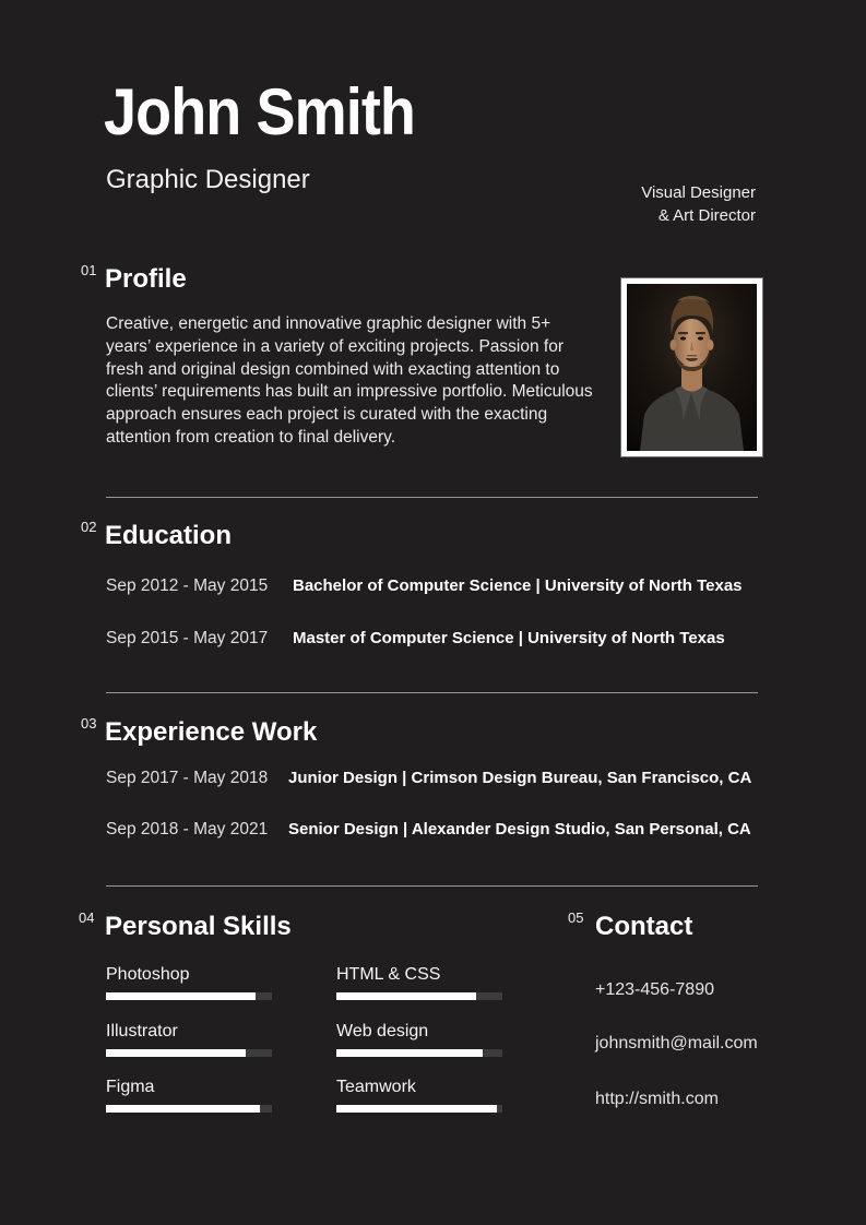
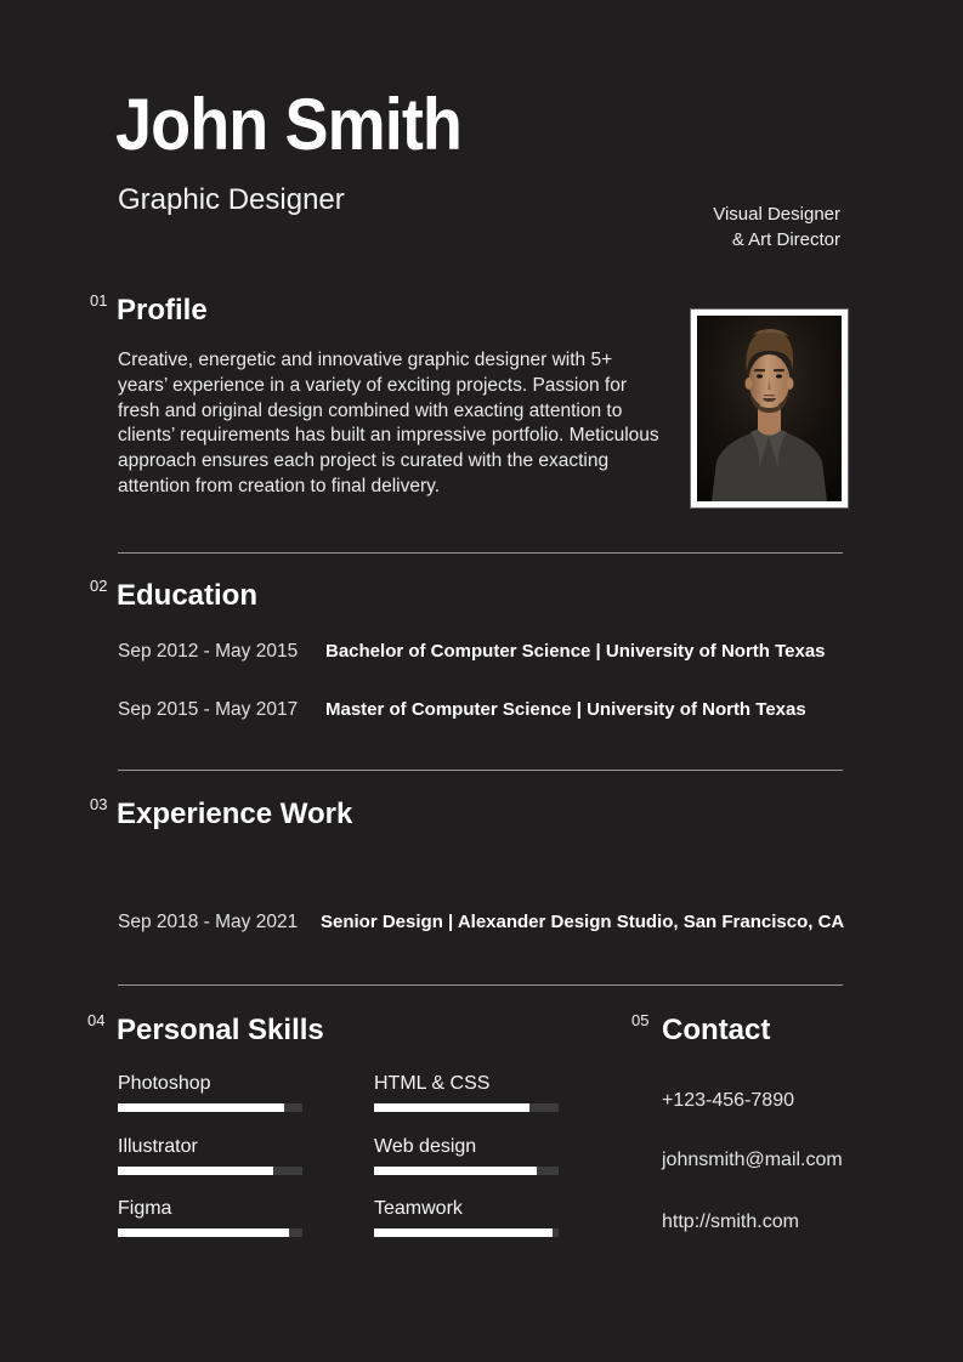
  John Smith
  Graphic Designer
  Visual Designer
  & Art Director
  01
  Profile
  Creative, energetic and innovative graphic designer with 5+ years’ experience in a variety of exciting projects. Passion for fresh and original design combined with exacting attention to clients’ requirements has built an impressive portfolio. Meticulous approach ensures each project is curated with the exacting attention from creation to final delivery.
  02
  Education
  Sep 2012 - May 2015 Bachelor of Computer Science | University of North Texas
  Sep 2015 - May 2017 Master of Computer Science | University of North Texas
  03
  Experience Work
- Sep 2017 - May 2018 Junior Design | Crimson Design Bureau, San Francisco, CA
- Sep 2018 - May 2021 Senior Design | Alexander Design Studio, San Personal, CA
+ Sep 2018 - May 2021 Senior Design | Alexander Design Studio, San Francisco, CA
  04
  Personal Skills
  Photoshop
  Illustrator
  Figma
  HTML & CSS
  Web design
  Teamwork
  05
  Contact
  +123-456-7890
  johnsmith@mail.com
  http://smith.com
